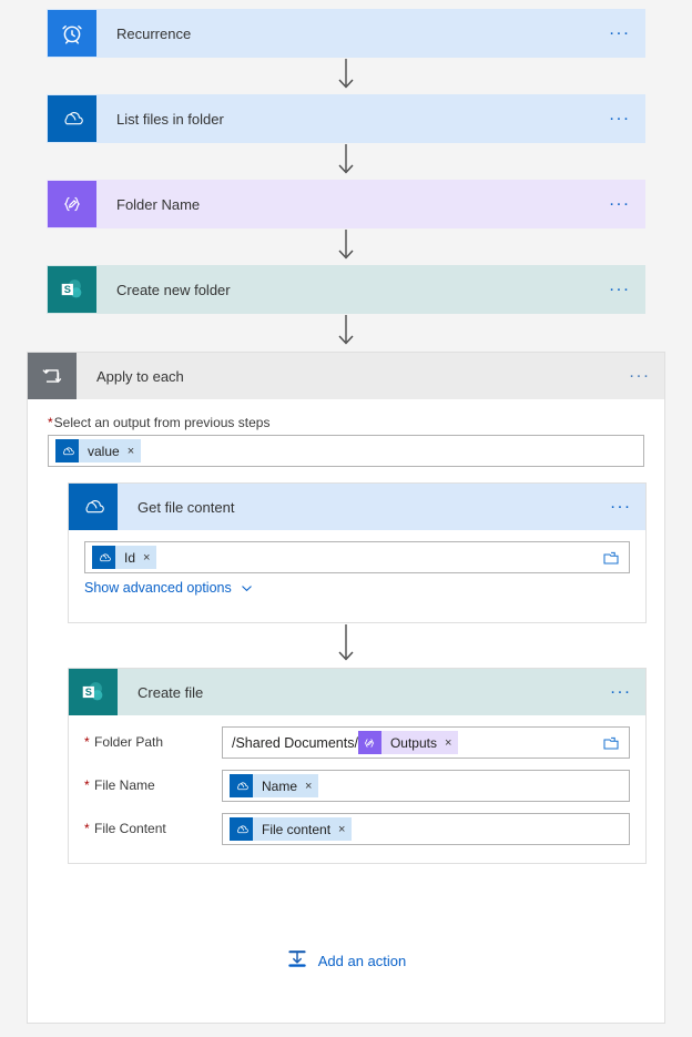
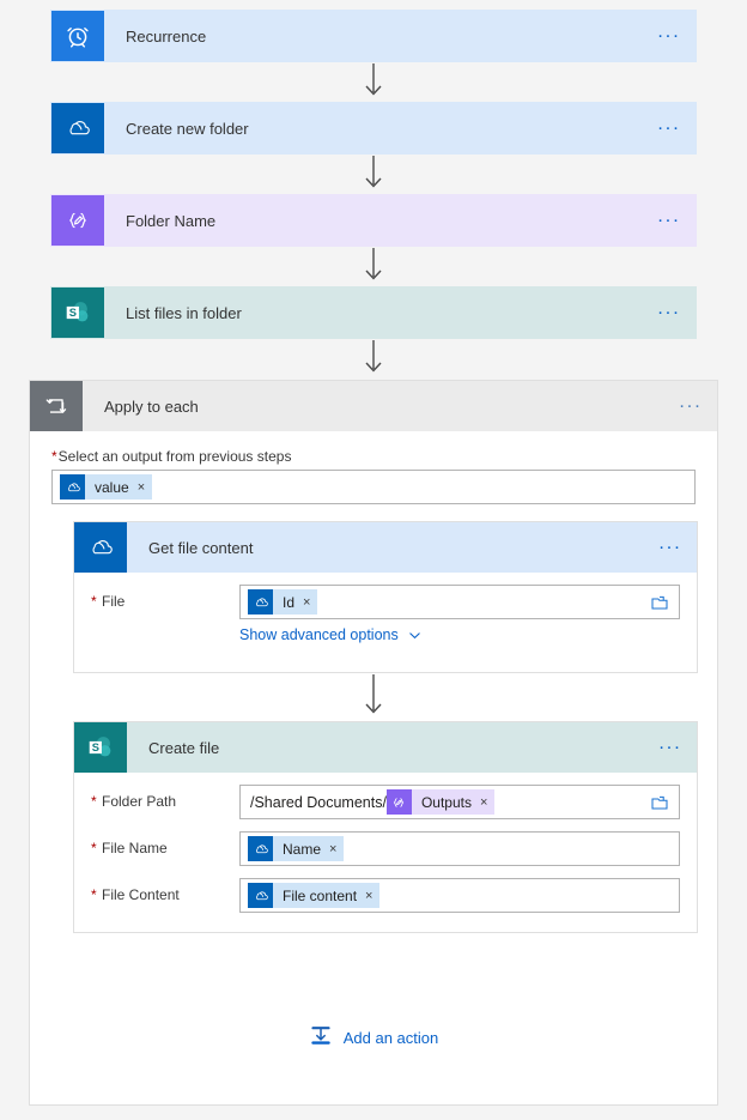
  Recurrence
  ...
- List files in folder
+ Create new folder
  ...
  Folder Name
  ...
  S
- Create new folder
+ List files in folder
  ...
  Apply to each
  ...
  *Select an output from previous steps
  value
  ×
  Get file content
  ...
+ * File
  Id
  ×
  Show advanced options
  S
  Create file
  ...
  * Folder Path
  /Shared Documents/
  Outputs
  ×
  * File Name
  Name
  ×
  * File Content
  File content
  ×
  Add an action
